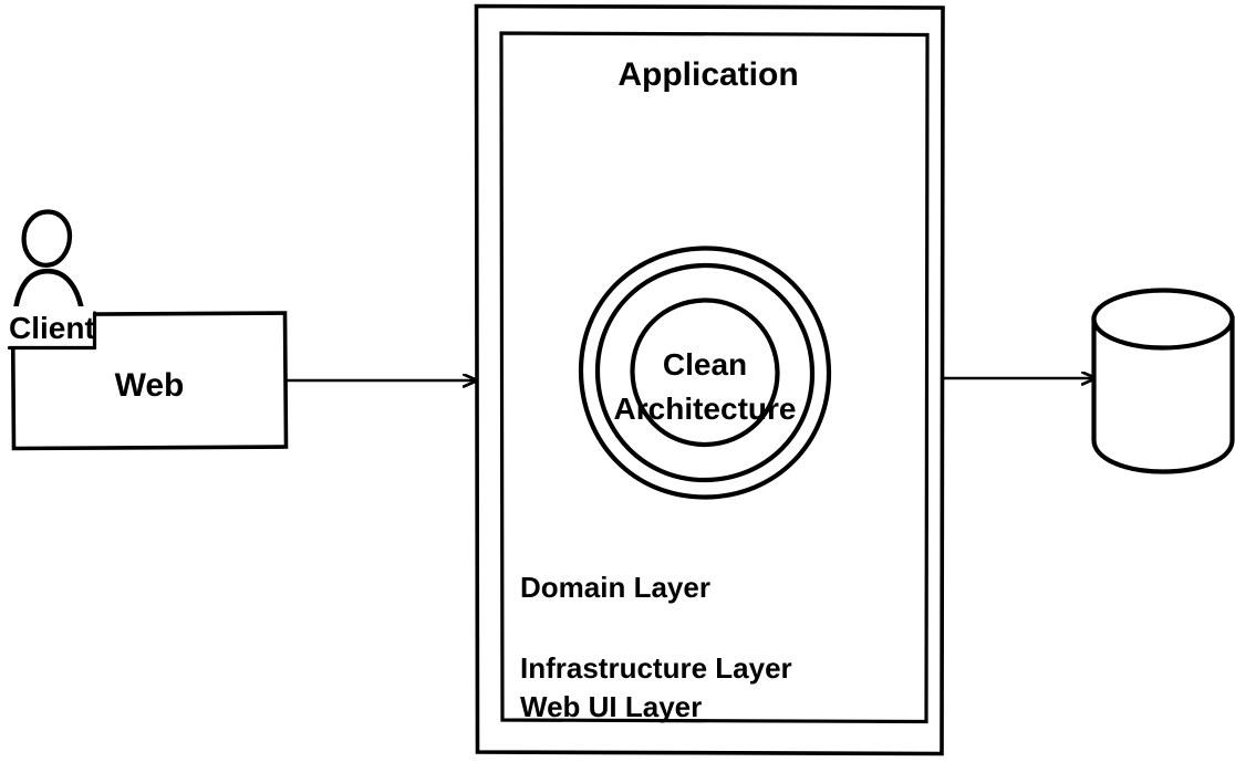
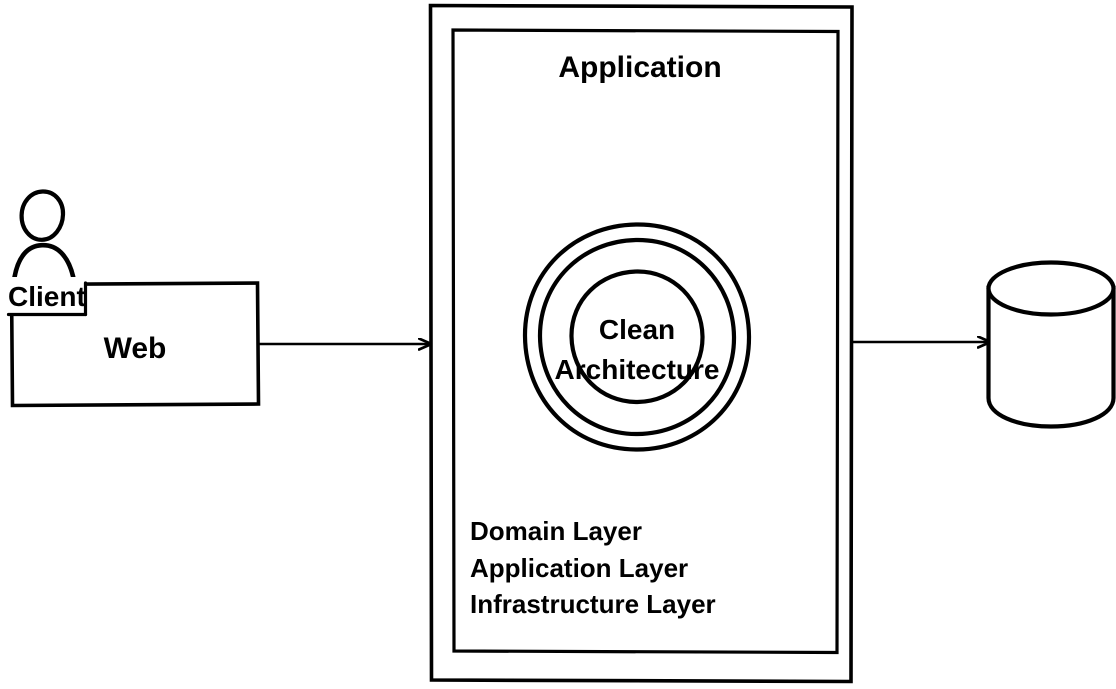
  Web
  Client
  Application
  Clean
  Architecture
  Domain Layer
+ Application Layer
  Infrastructure Layer
- Web UI Layer
